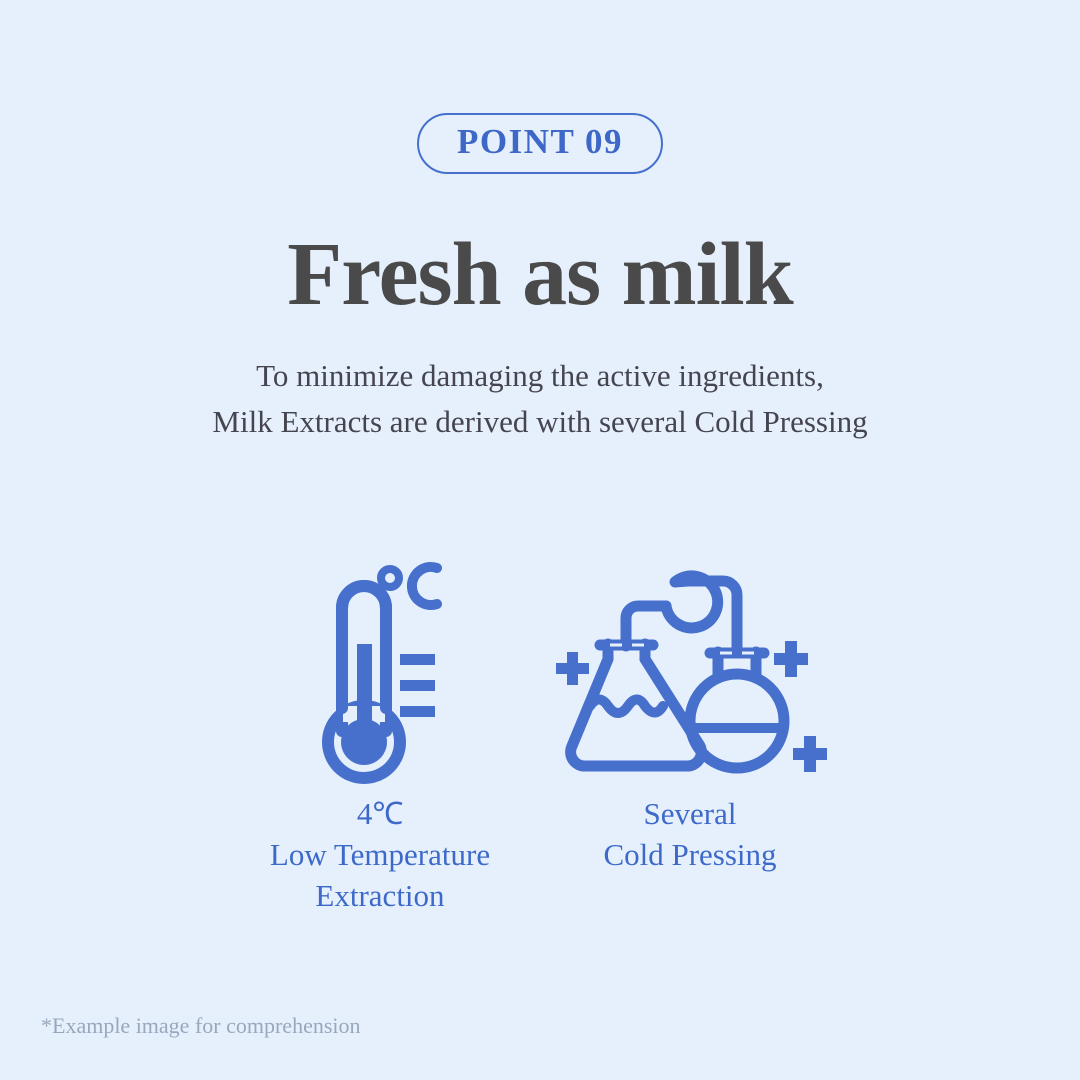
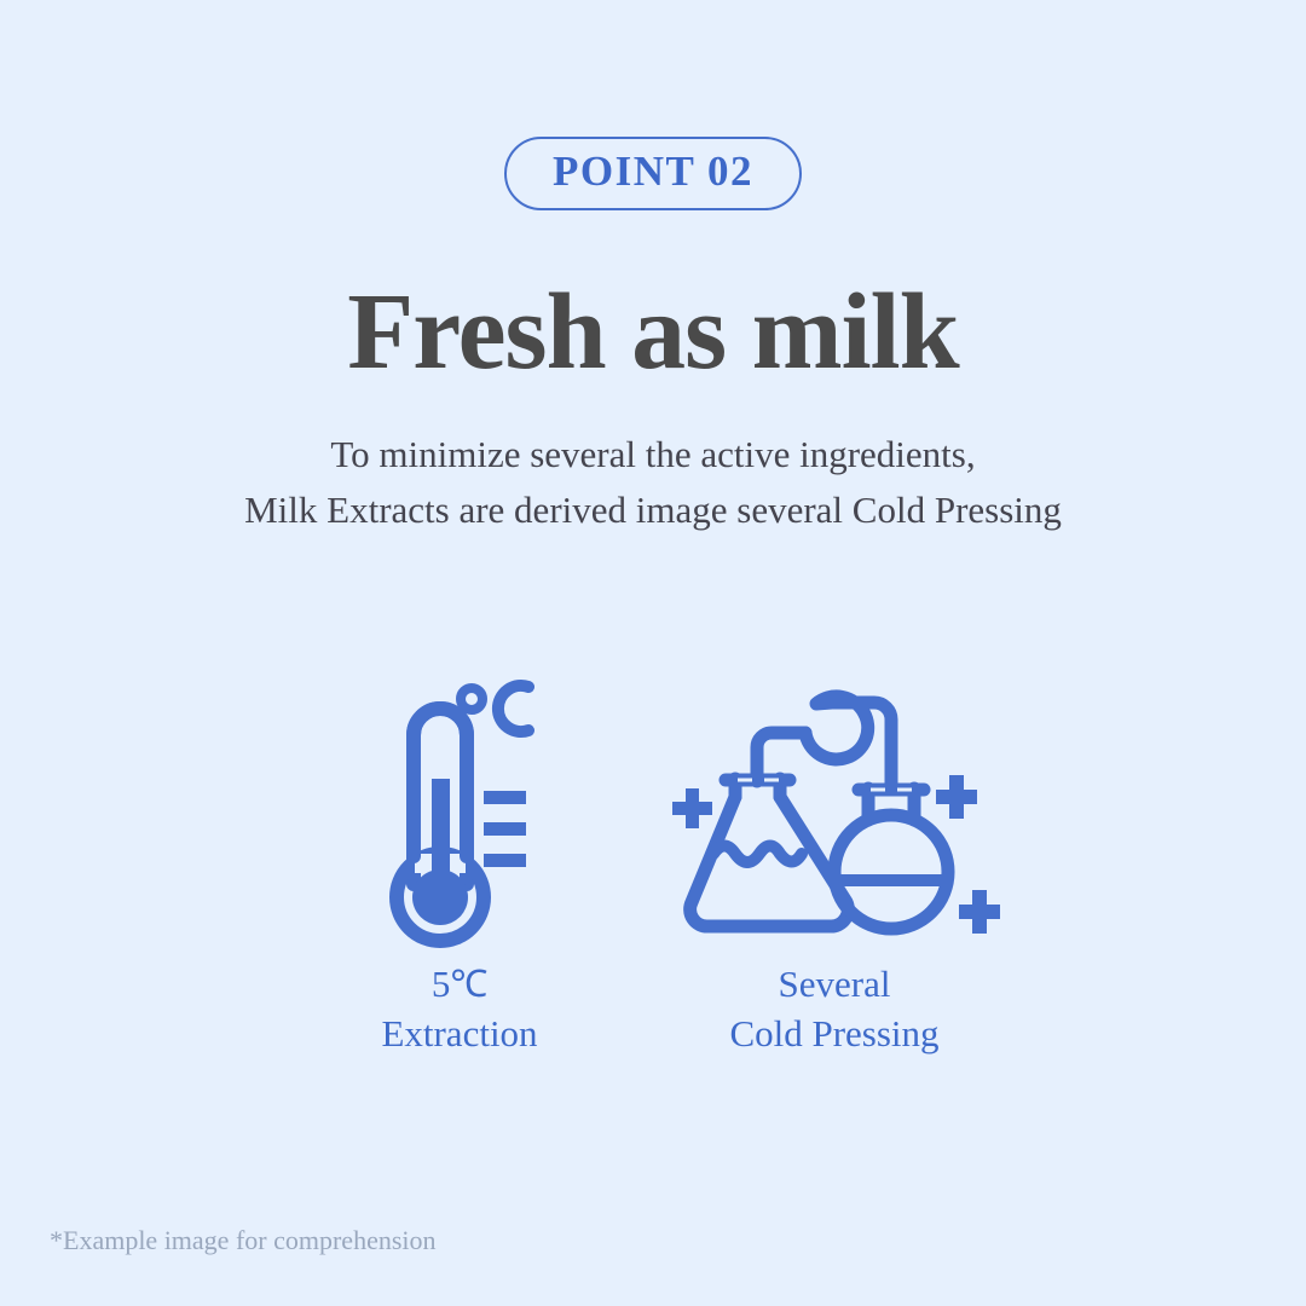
- POINT 09
+ POINT 02
  Fresh as milk
- To minimize damaging the active ingredients,
+ To minimize several the active ingredients,
- Milk Extracts are derived with several Cold Pressing
+ Milk Extracts are derived image several Cold Pressing
- 4℃
+ 5℃
- Low Temperature
  Extraction
  Several
  Cold Pressing
  *Example image for comprehension
